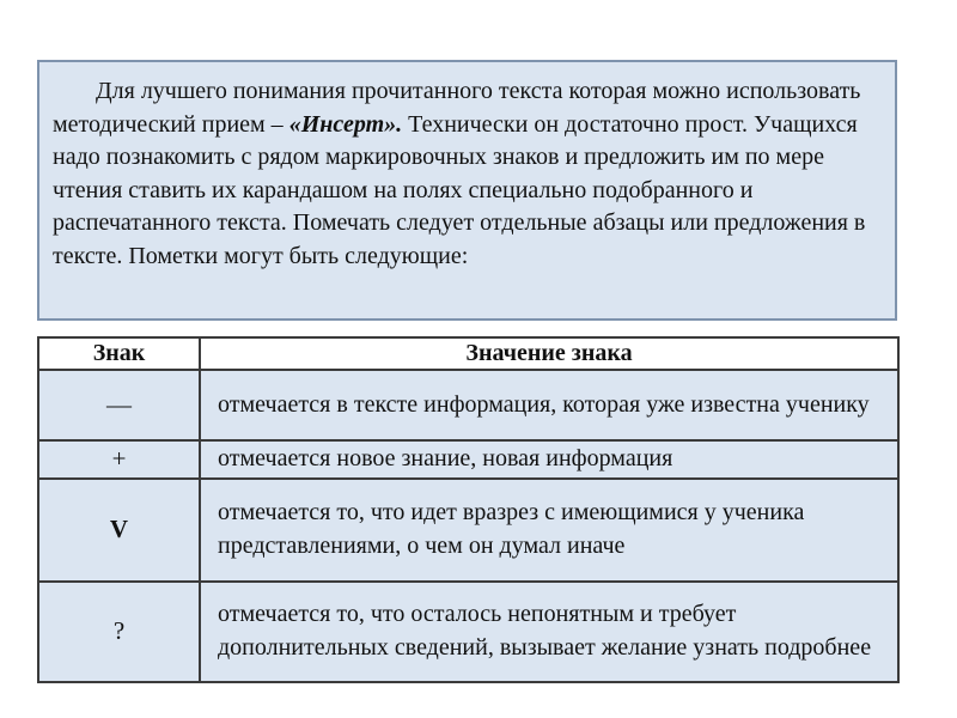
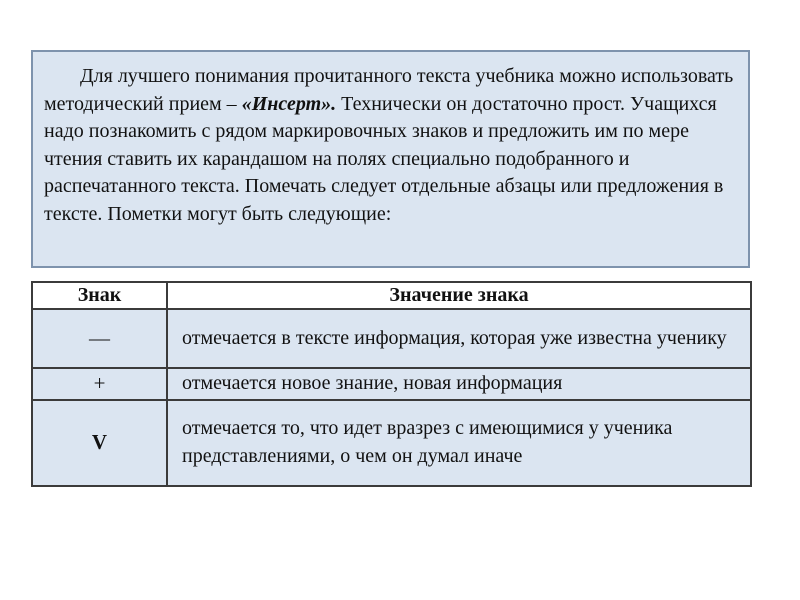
- Для лучшего понимания прочитанного текста которая можно использовать методический прием – «Инсерт». Технически он достаточно прост. Учащихся надо познакомить с рядом маркировочных знаков и предложить им по мере чтения ставить их карандашом на полях специально подобранного и распечатанного текста. Помечать следует отдельные абзацы или предложения в тексте. Пометки могут быть следующие:
+ Для лучшего понимания прочитанного текста учебника можно использовать методический прием – «Инсерт». Технически он достаточно прост. Учащихся надо познакомить с рядом маркировочных знаков и предложить им по мере чтения ставить их карандашом на полях специально подобранного и распечатанного текста. Помечать следует отдельные абзацы или предложения в тексте. Пометки могут быть следующие:
  Знак	Значение знака
  —	отмечается в тексте информация, которая уже известна ученику
  +	отмечается новое знание, новая информация
  V	отмечается то, что идет вразрез с имеющимися у ученика представлениями, о чем он думал иначе
- ?	отмечается то, что осталось непонятным и требует дополнительных сведений, вызывает желание узнать подробнее
